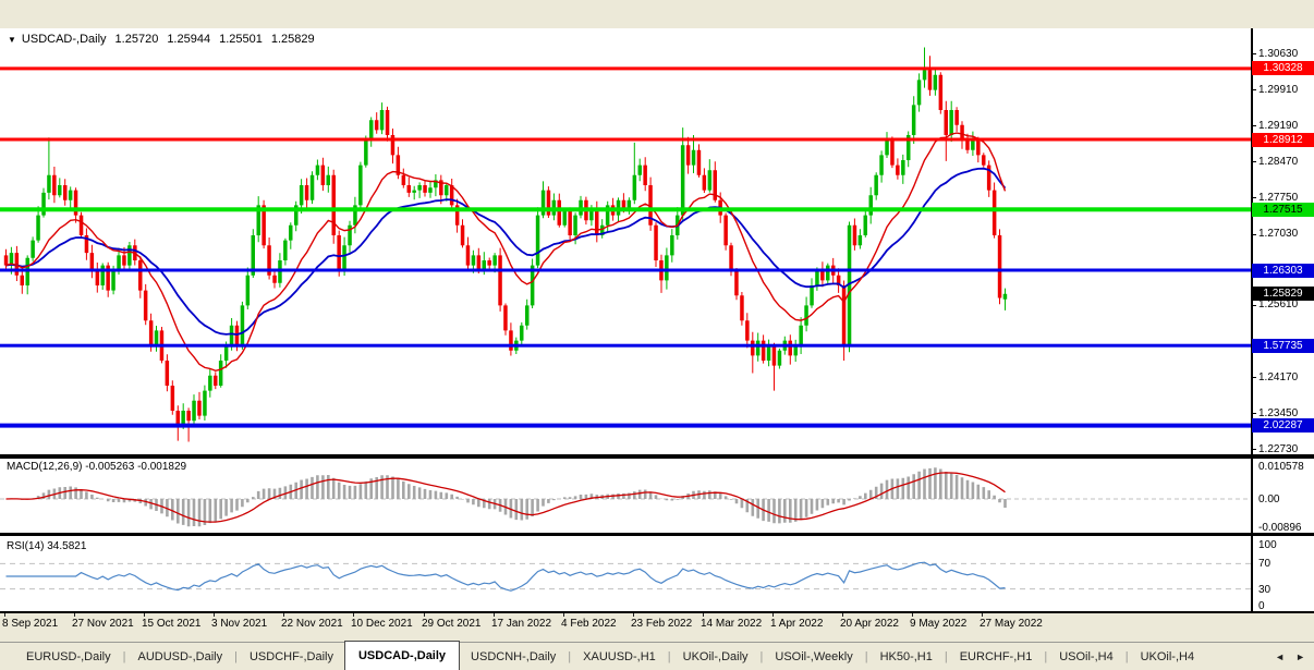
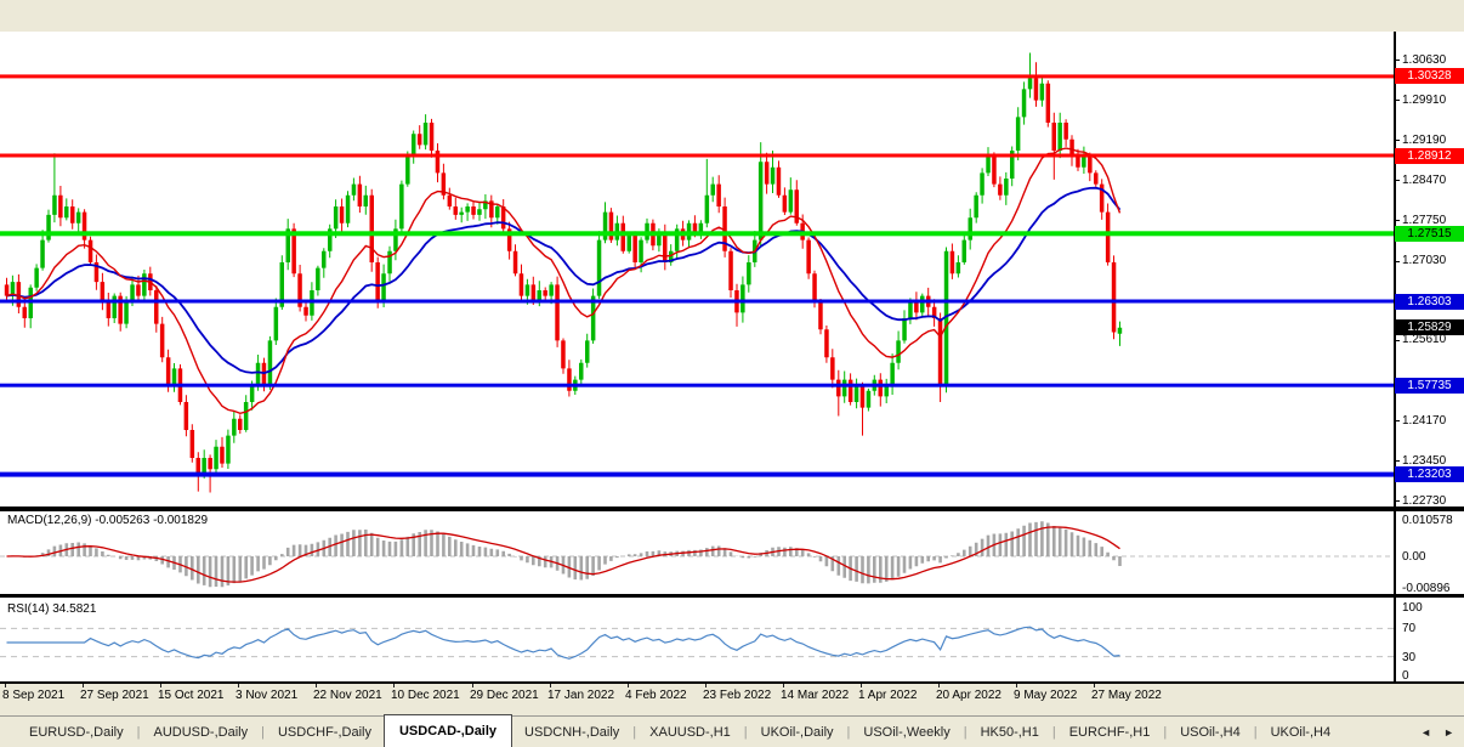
- ▼ USDCAD-,Daily 1.25720 1.25944 1.25501 1.25829
  MACD(12,26,9) -0.005263 -0.001829
  RSI(14) 34.5821
  1.30630
  1.29910
  1.29190
  1.28470
  1.27750
  1.27030
  1.25610
  1.24170
  1.23450
  1.22730
  1.30328
  1.28912
  1.27515
  1.26303
  1.25829
  1.57735
- 2.02287
+ 1.23203
  0.010578
  0.00
  -0.00896
  100
  70
  30
  0
  8 Sep 2021
- 27 Nov 2021
+ 27 Sep 2021
  15 Oct 2021
  3 Nov 2021
  22 Nov 2021
  10 Dec 2021
- 29 Oct 2021
+ 29 Dec 2021
  17 Jan 2022
  4 Feb 2022
  23 Feb 2022
  14 Mar 2022
  1 Apr 2022
  20 Apr 2022
  9 May 2022
  27 May 2022
  EURUSD-,Daily
  |
  AUDUSD-,Daily
  |
  USDCHF-,Daily
  USDCAD-,Daily
  USDCNH-,Daily
  |
  XAUUSD-,H1
  |
  UKOil-,Daily
  |
  USOil-,Weekly
  |
  HK50-,H1
  |
  EURCHF-,H1
  |
  USOil-,H4
  |
  UKOil-,H4
  ◄
  ►
